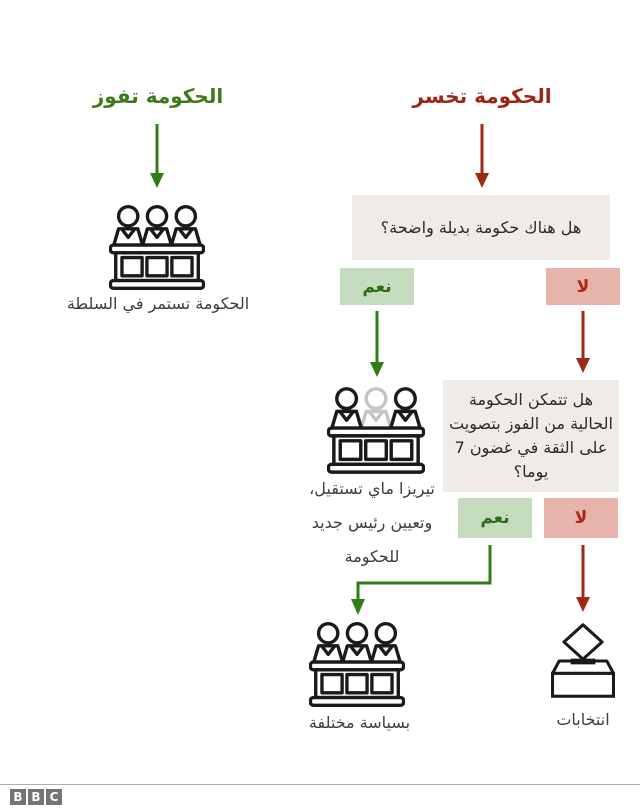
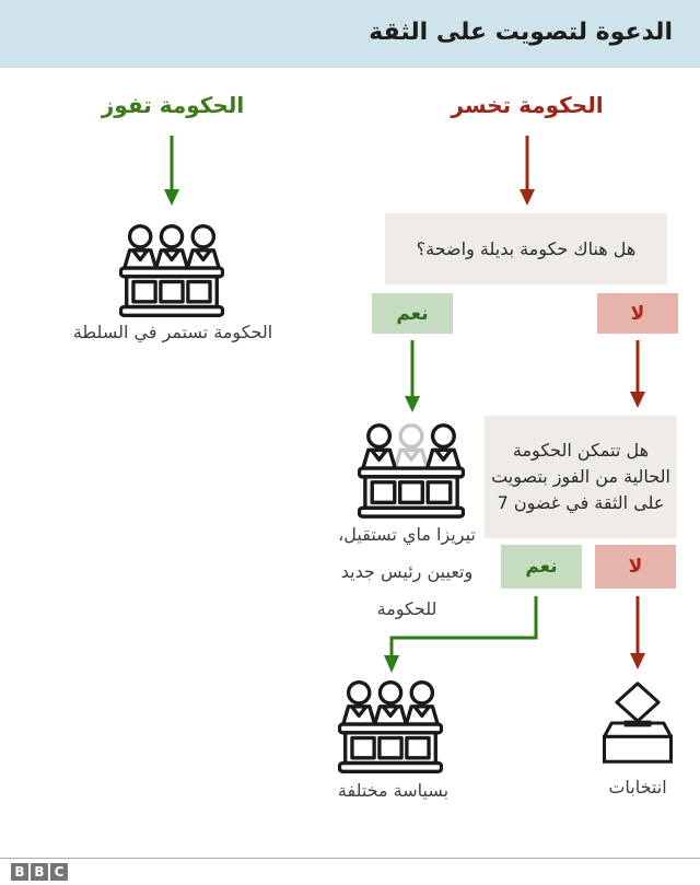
+ الدعوة لتصويت على الثقة
  الحكومة تفوز
  الحكومة تخسر
  الحكومة تستمر في السلطة
  هل هناك حكومة بديلة واضحة؟
  نعم
  لا
  تيريزا ماي تستقيل،
  وتعيين رئيس جديد
  للحكومة
  هل تتمكن الحكومة
  الحالية من الفوز بتصويت
  على الثقة في غضون 7
- يوما؟
  نعم
  لا
  بسياسة مختلفة
  انتخابات
  B
  B
  C
